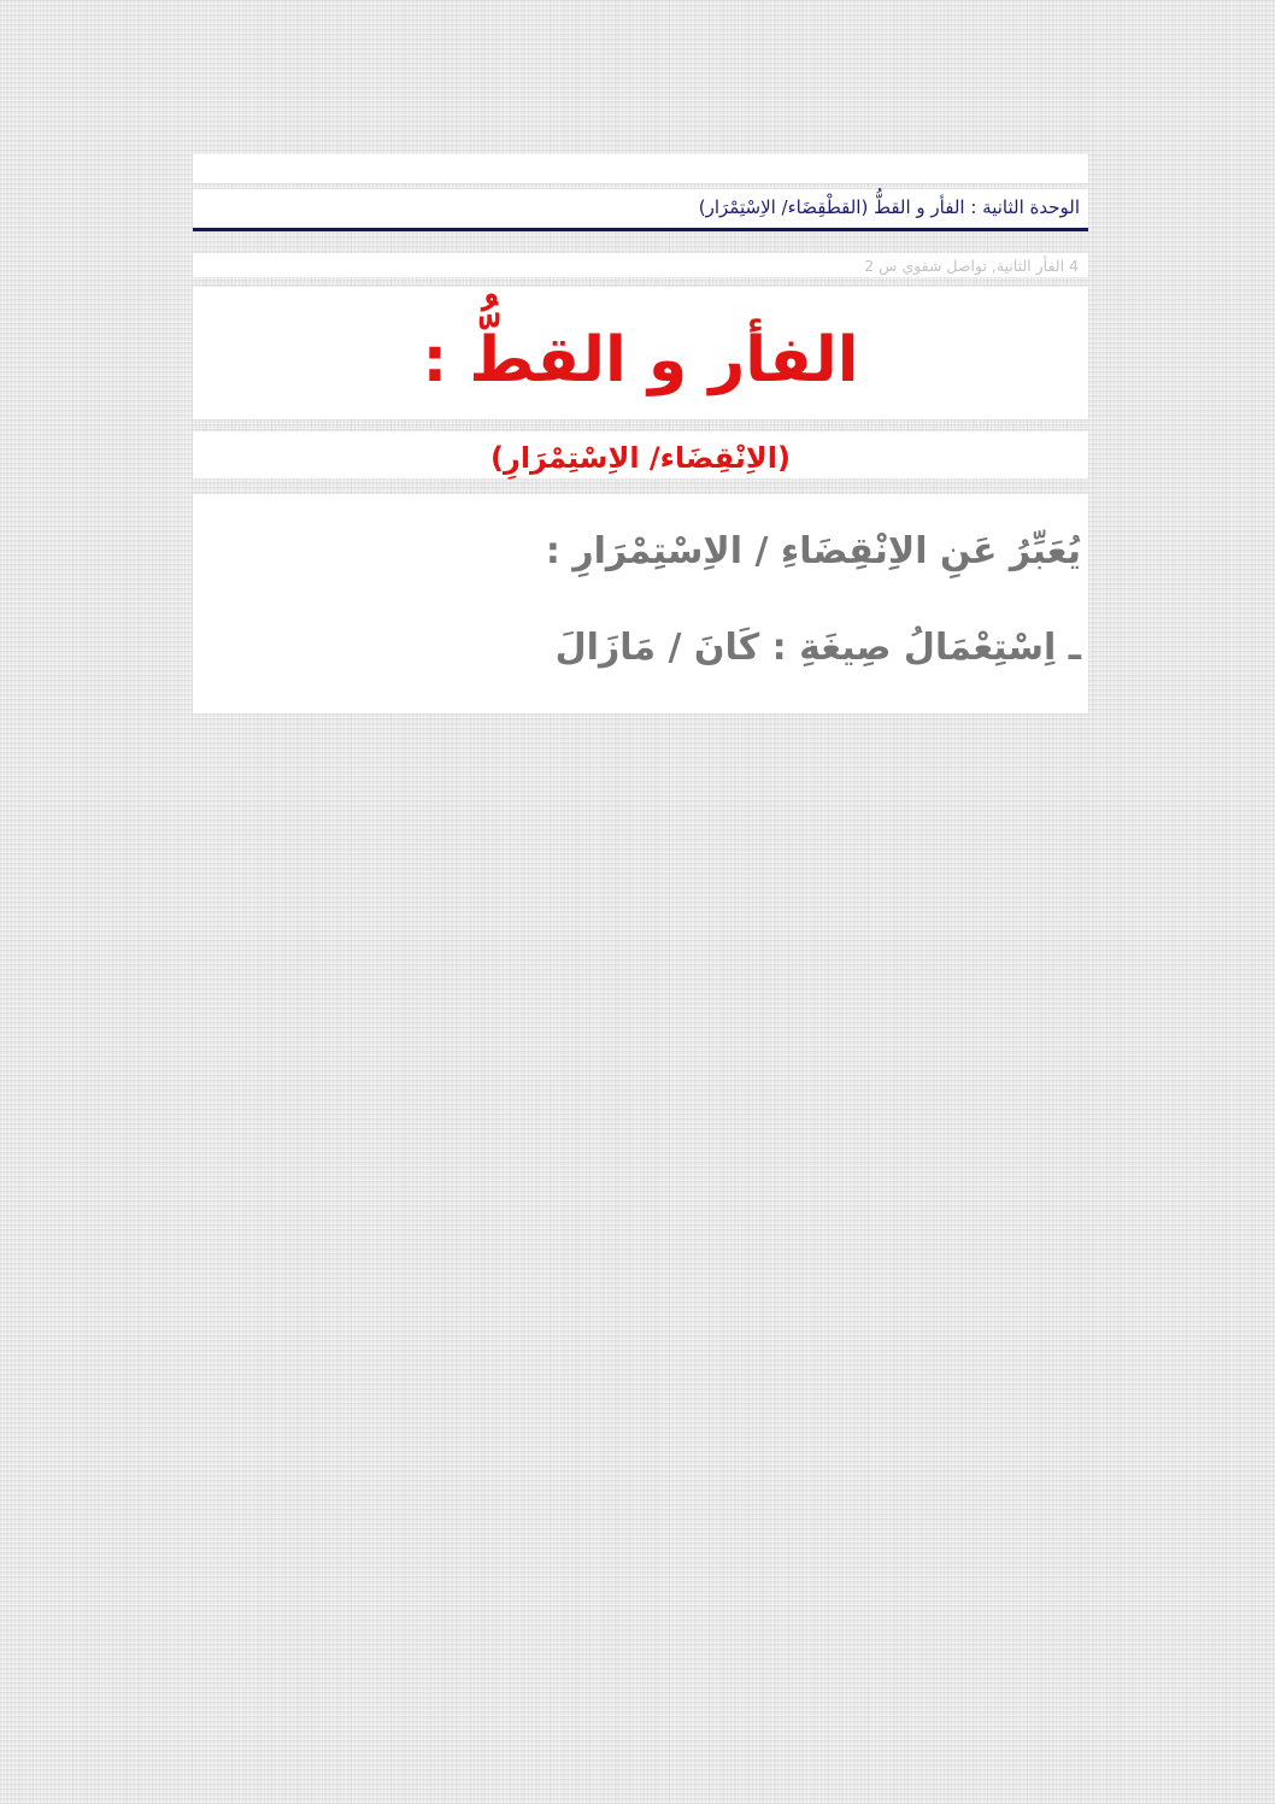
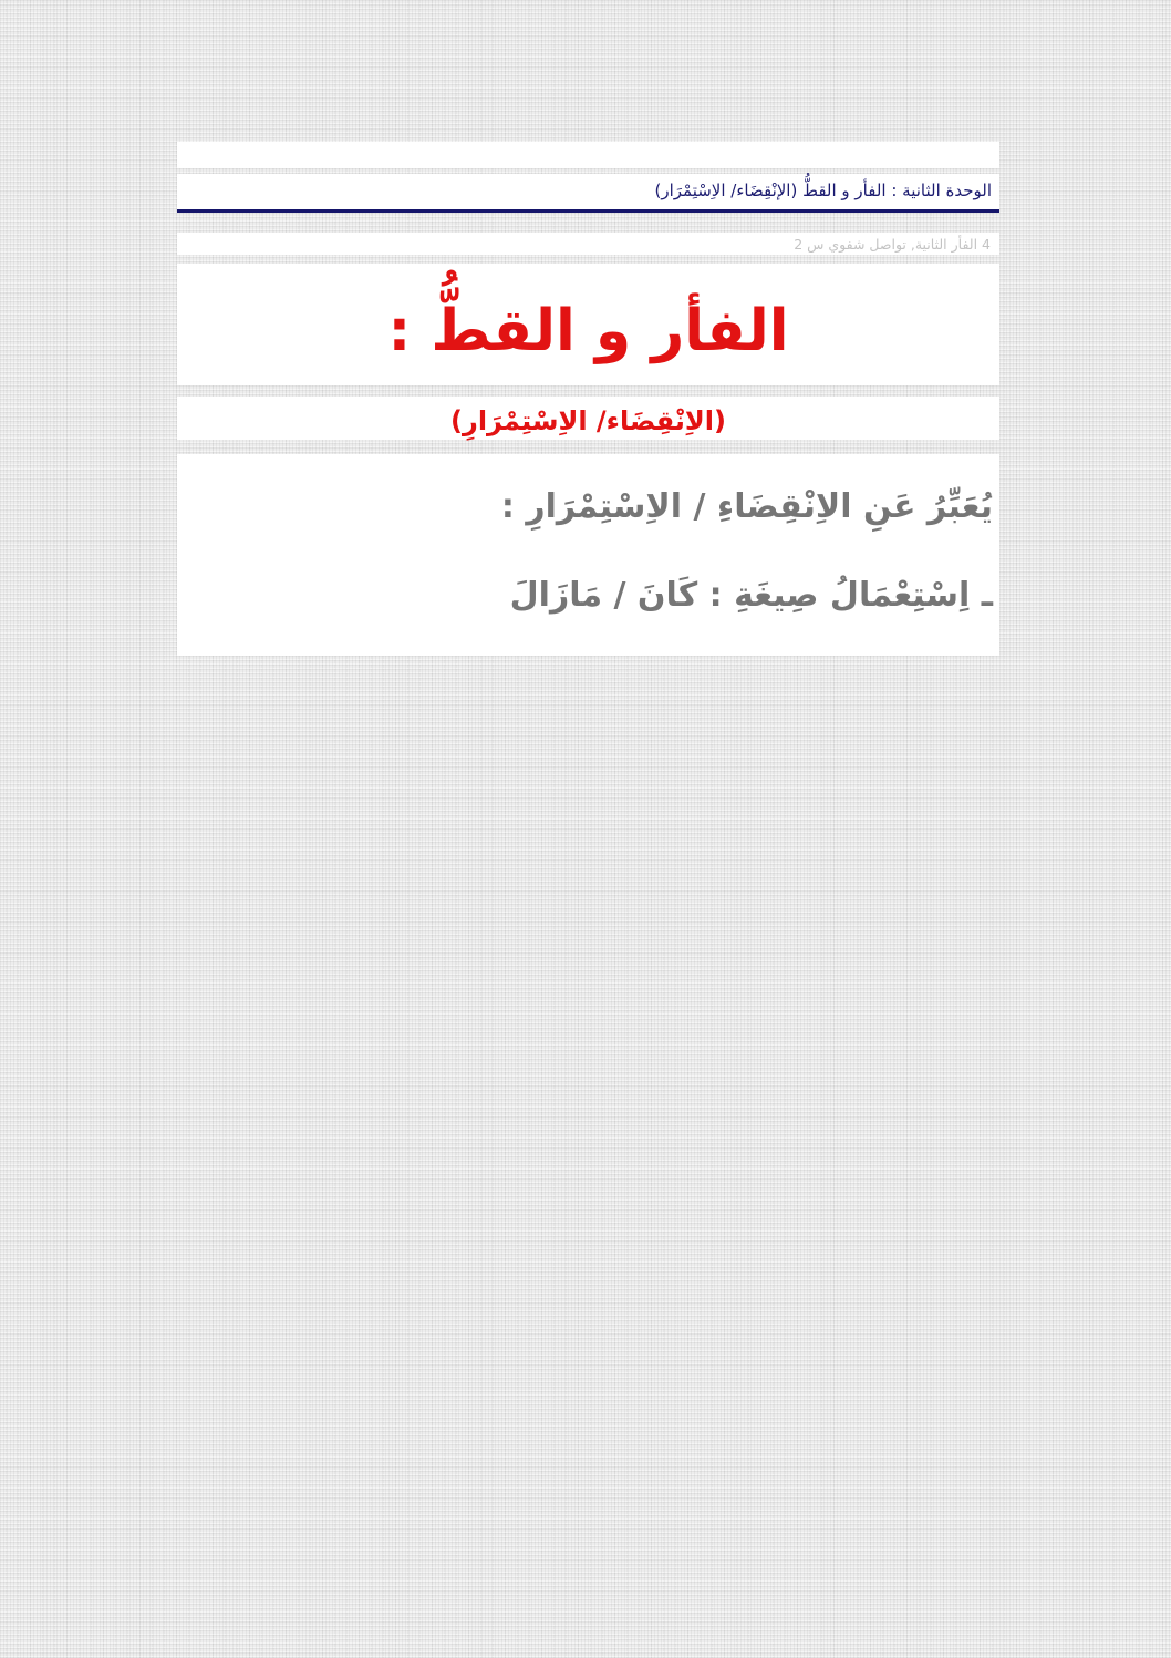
- الوحدة الثانية : الفأر و القطُّ (القطْقِضَاء/ الاِسْتِمْرَار)
+ الوحدة الثانية : الفأر و القطُّ (الإنْقِضَاء/ الاِسْتِمْرَار)
  4 الفأر الثانية, تواصل شفوي س 2
  الفأر و القطُّ :
  (الاِنْقِضَاء/ الاِسْتِمْرَارِ)
  يُعَبِّرُ عَنِ الاِنْقِضَاءِ / الاِسْتِمْرَارِ :
  ـ اِسْتِعْمَالُ صِيغَةِ : كَانَ / مَازَالَ
